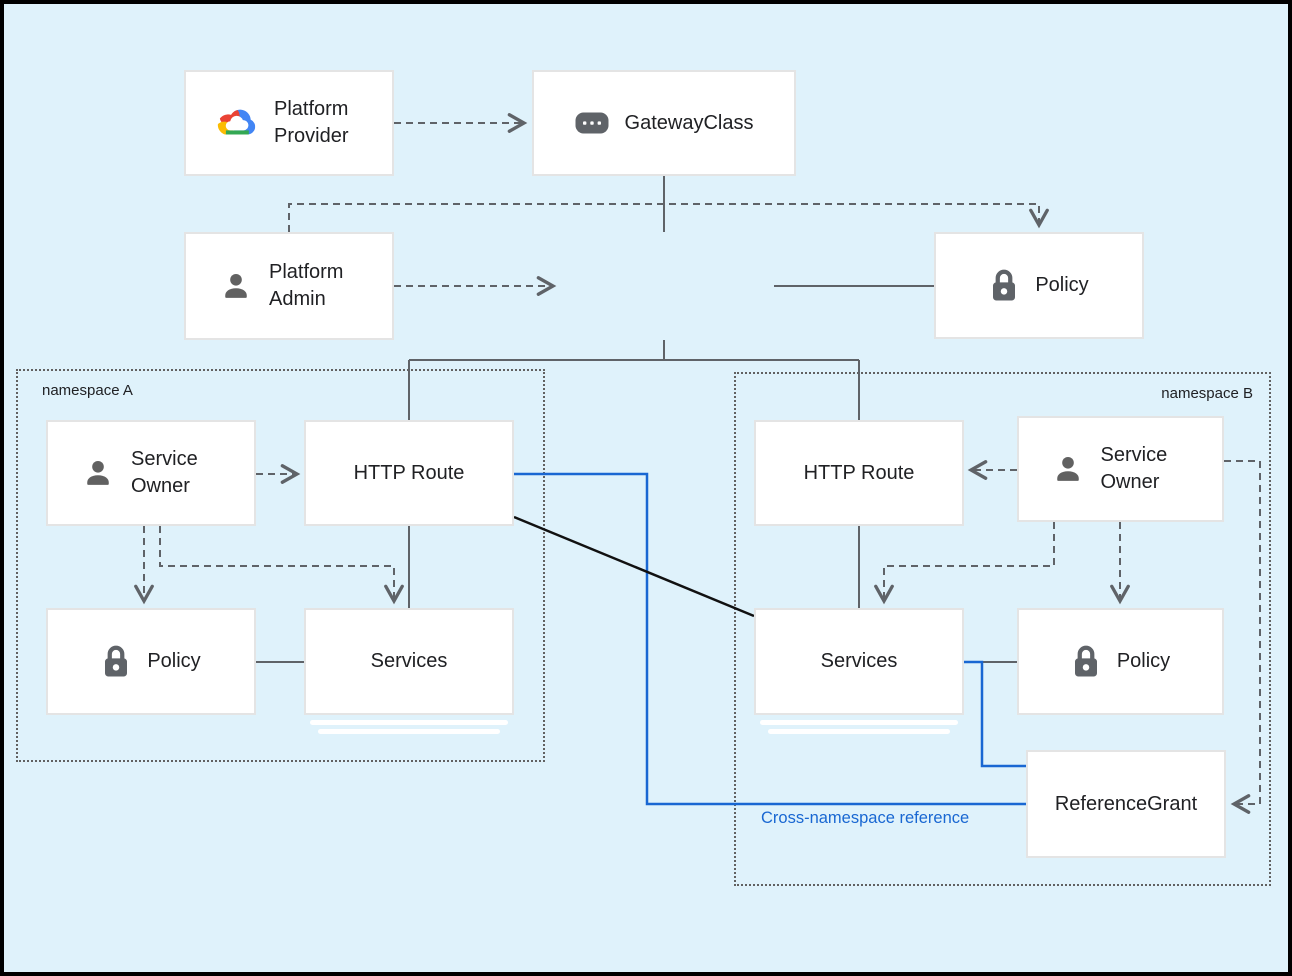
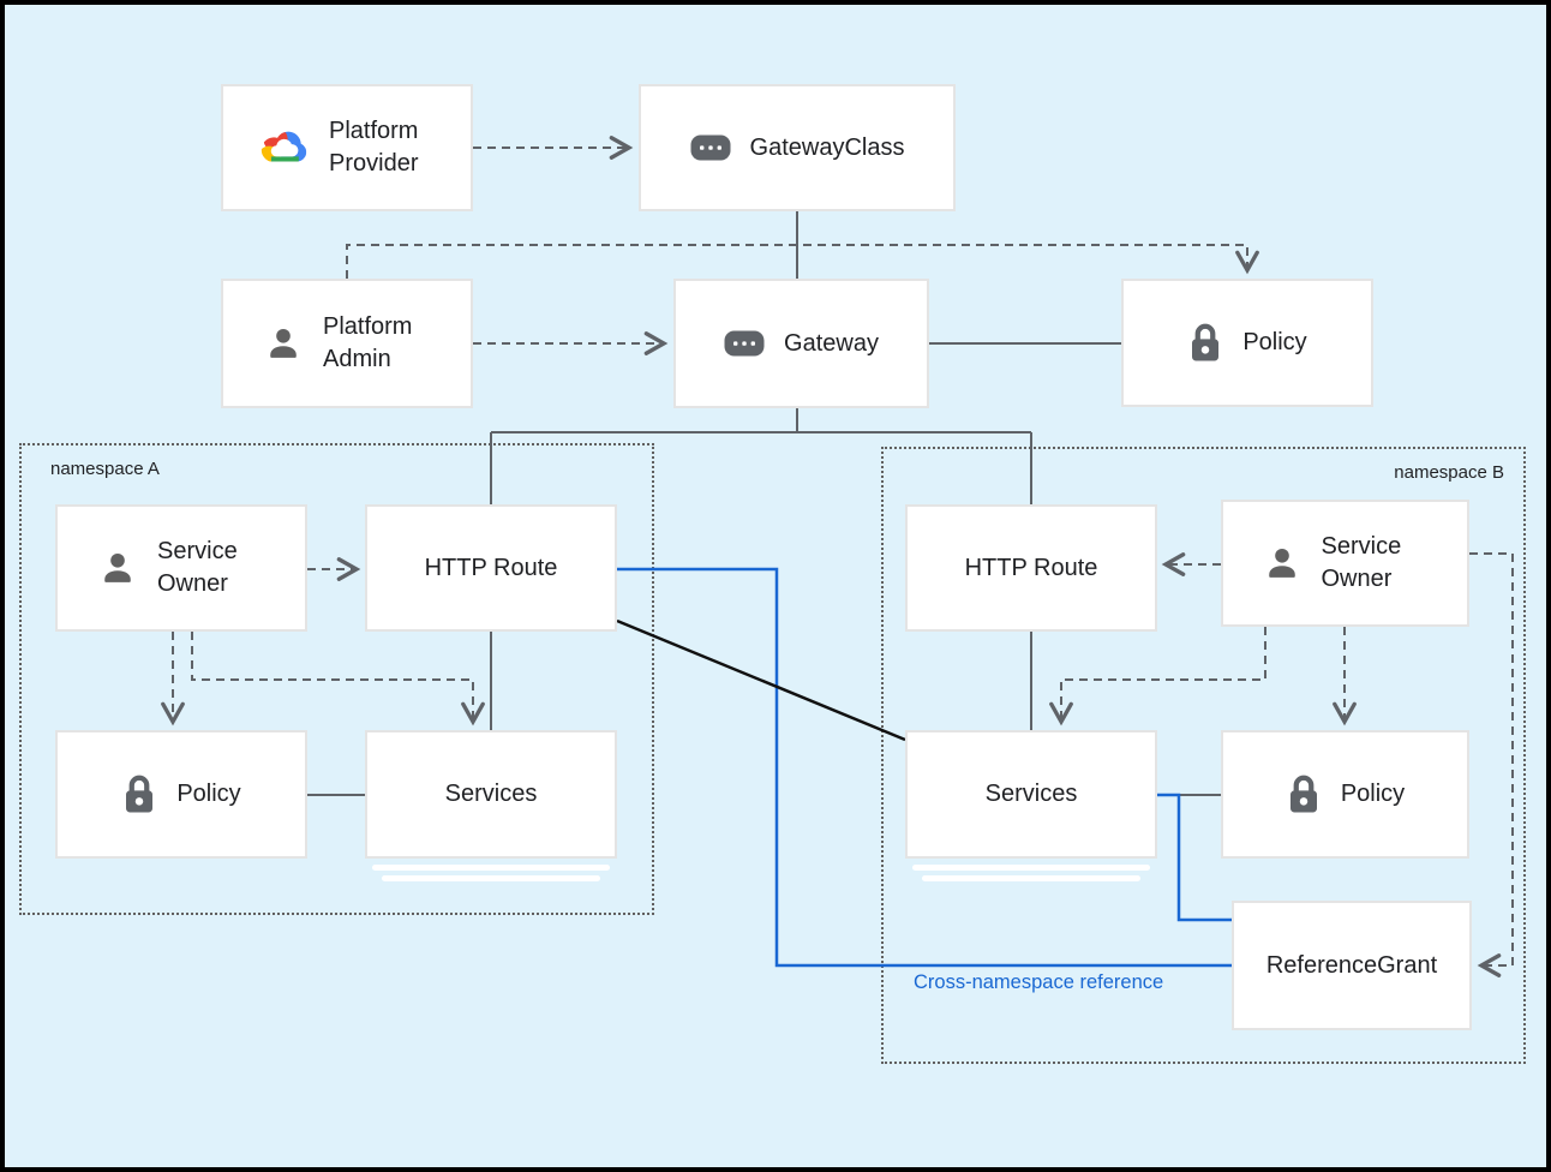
  namespace A
  namespace B
  Platform Provider
  GatewayClass
  Platform Admin
+ Gateway
  Policy
  Service Owner
  HTTP Route
  Policy
  Services
  HTTP Route
  Service Owner
  Services
  Policy
  ReferenceGrant
  Cross-namespace reference
